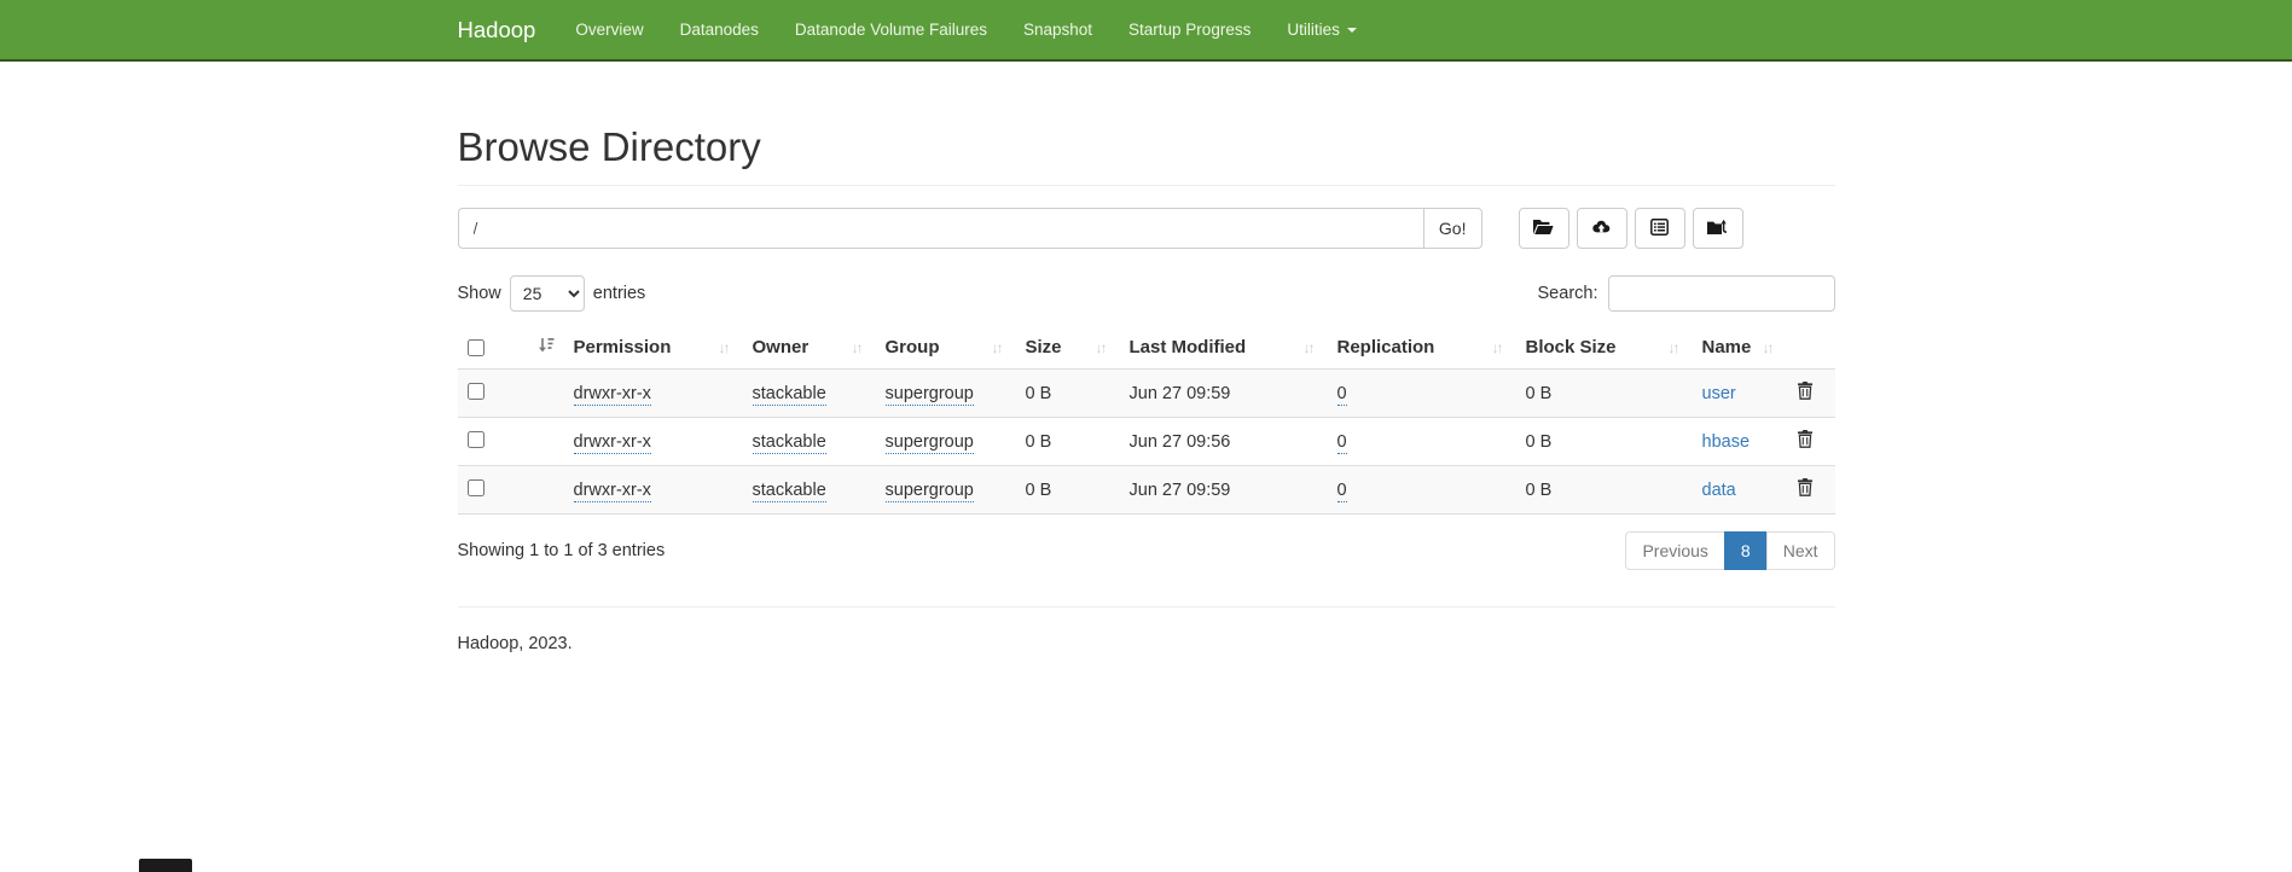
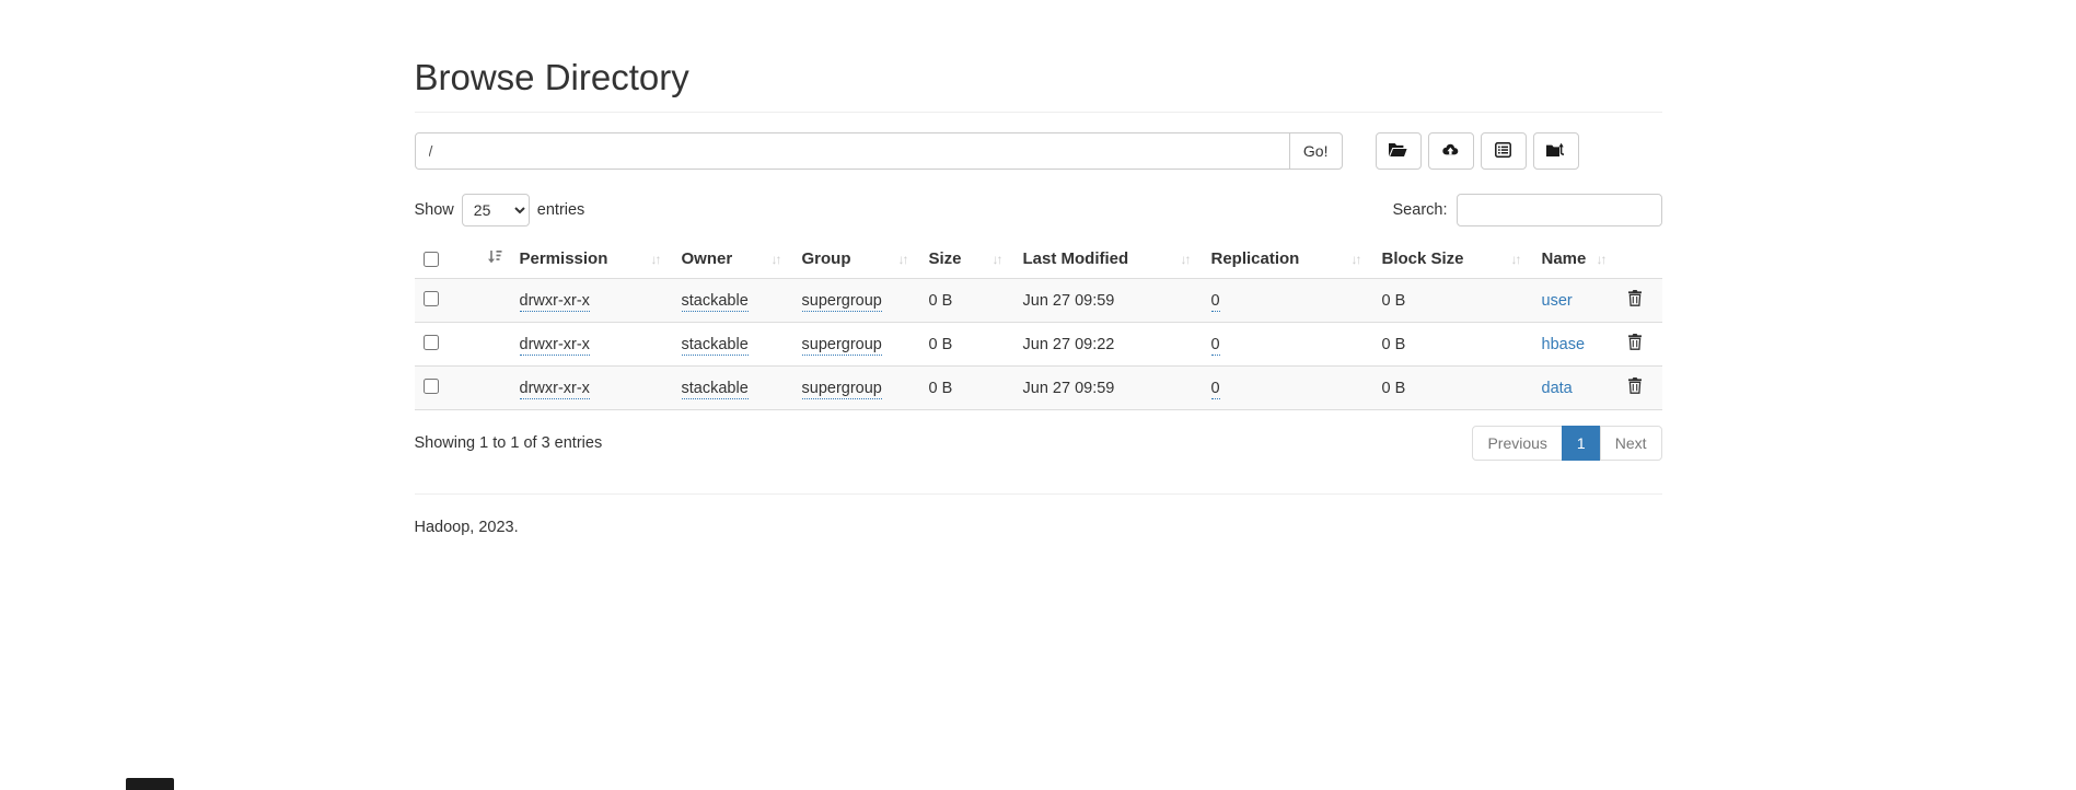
- Hadoop
- Overview
- Datanodes
- Datanode Volume Failures
- Snapshot
- Startup Progress
- Utilities
  Browse Directory
  /
  Go!
  Show
  25
  entries
  Search:
  	Permission ↓↑	Owner ↓↑	Group ↓↑	Size ↓↑	Last Modified ↓↑	Replication ↓↑	Block Size ↓↑	Name ↓↑
  	drwxr-xr-x	stackable	supergroup	0 B	Jun 27 09:59	0	0 B	user
- 	drwxr-xr-x	stackable	supergroup	0 B	Jun 27 09:56	0	0 B	hbase
+ 	drwxr-xr-x	stackable	supergroup	0 B	Jun 27 09:22	0	0 B	hbase
  	drwxr-xr-x	stackable	supergroup	0 B	Jun 27 09:59	0	0 B	data
  Showing 1 to 1 of 3 entries
  Previous
- 8
+ 1
  Next
  Hadoop, 2023.
